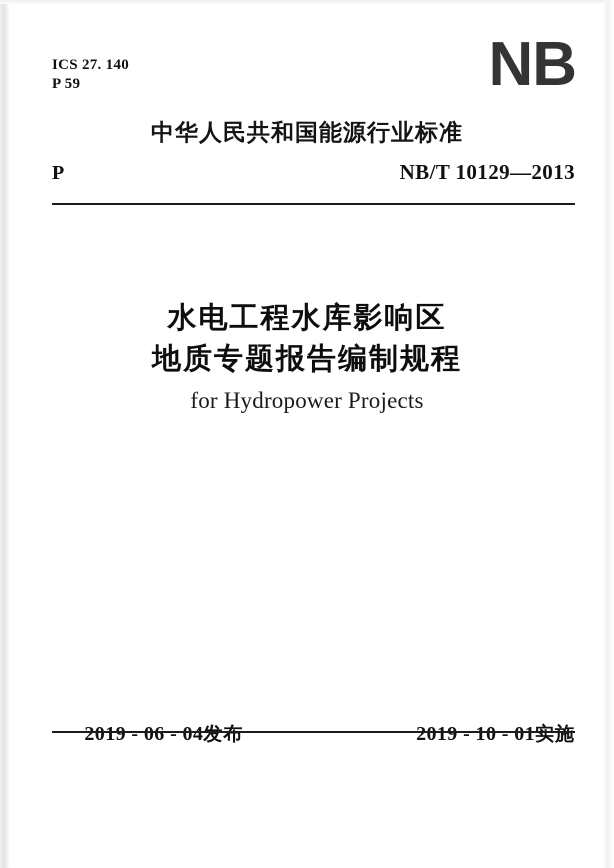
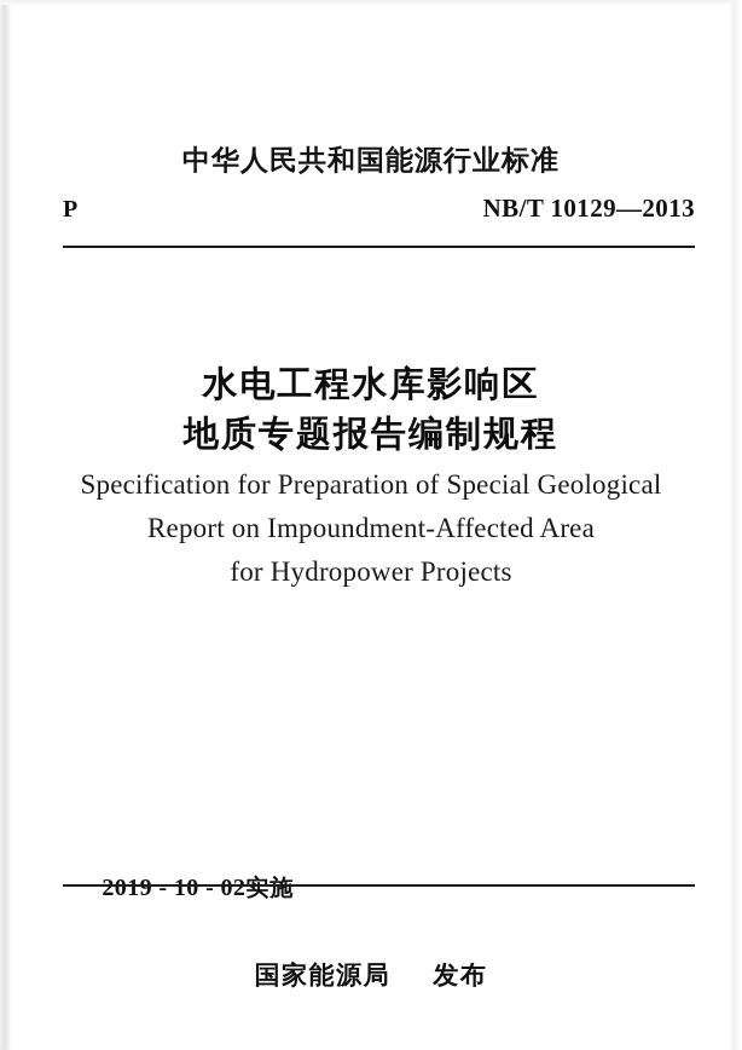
- ICS 27. 140
- P 59
- NB
  中华人民共和国能源行业标准
  P
  NB/T 10129—2013
  水电工程水库影响区
  地质专题报告编制规程
+ Specification for Preparation of Special Geological
+ Report on Impoundment-Affected Area
  for Hydropower Projects
- 2019 - 06 - 04发布
- 2019 - 10 - 01实施
+ 2019 - 10 - 02实施
+ 国家能源局 发布
